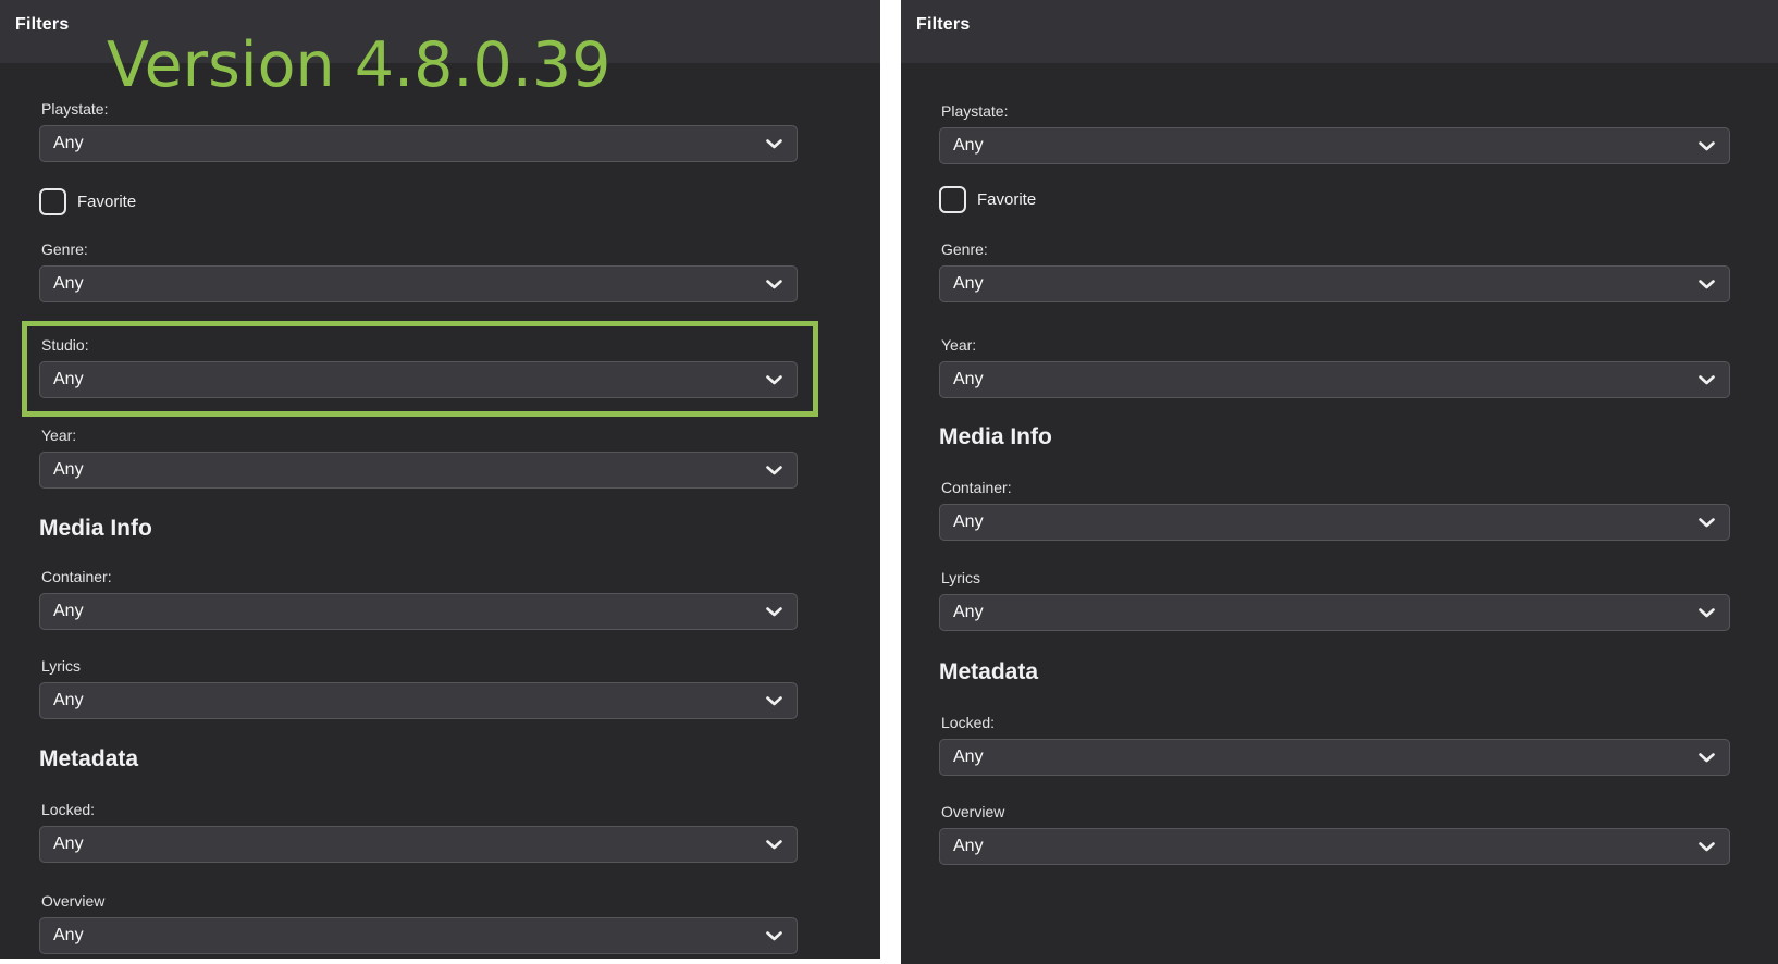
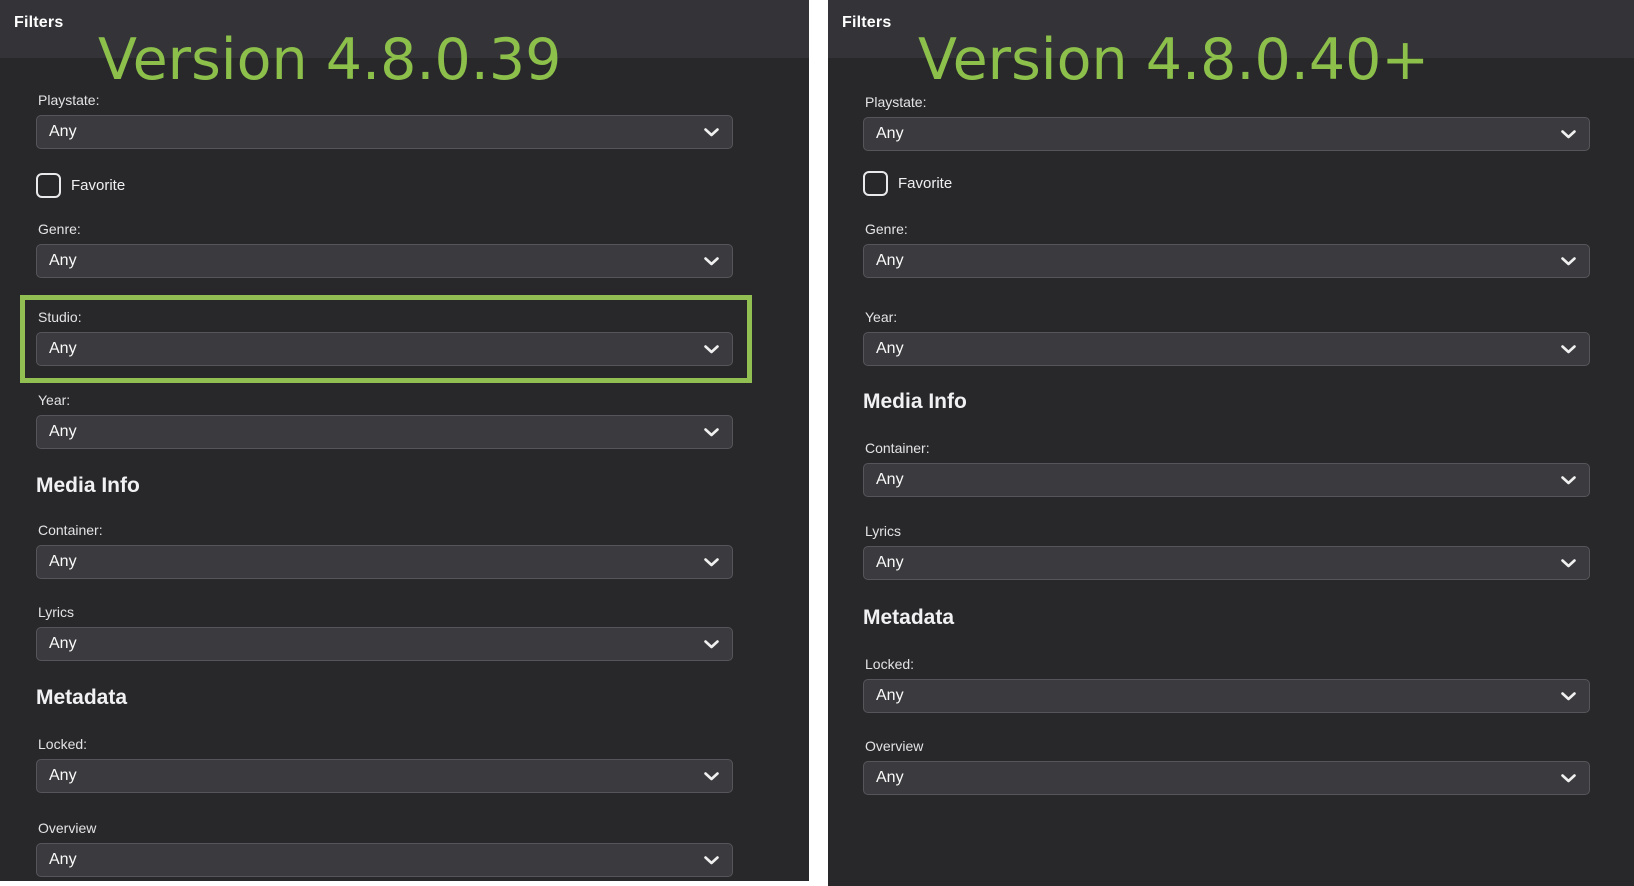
  Filters
  Version 4.8.0.39
  Playstate:
  Any
  Favorite
  Genre:
  Any
  Studio:
  Any
  Year:
  Any
  Media Info
  Container:
  Any
  Lyrics
  Any
  Metadata
  Locked:
  Any
  Overview
  Any
  Filters
+ Version 4.8.0.40+
  Playstate:
  Any
  Favorite
  Genre:
  Any
  Year:
  Any
  Media Info
  Container:
  Any
  Lyrics
  Any
  Metadata
  Locked:
  Any
  Overview
  Any
